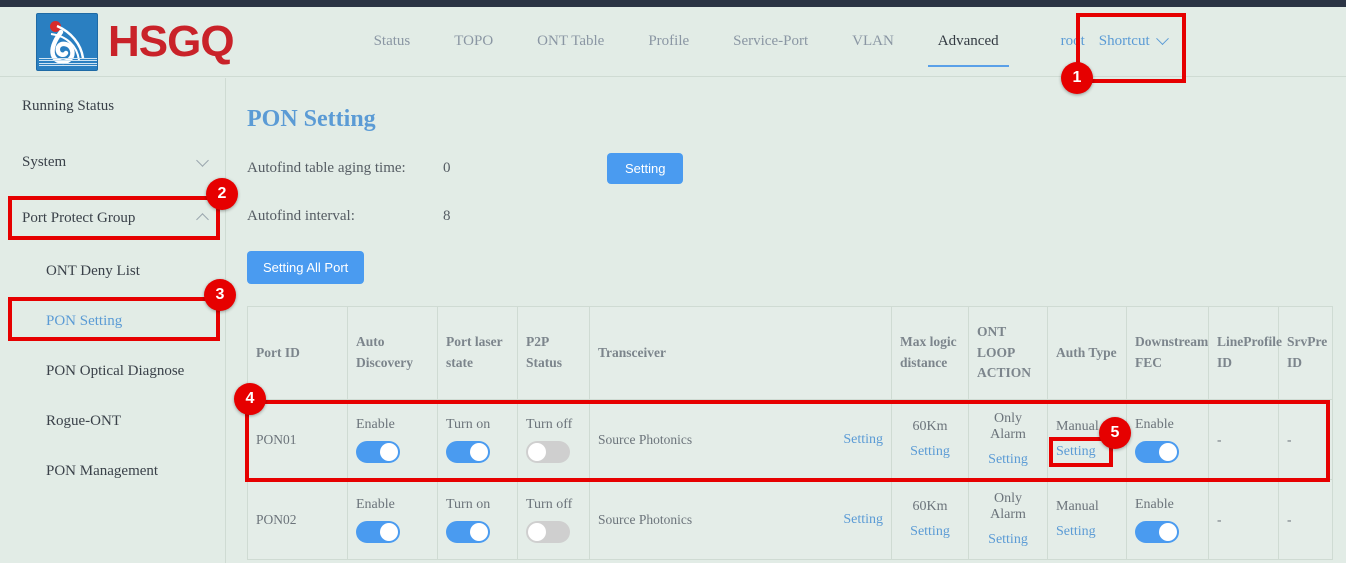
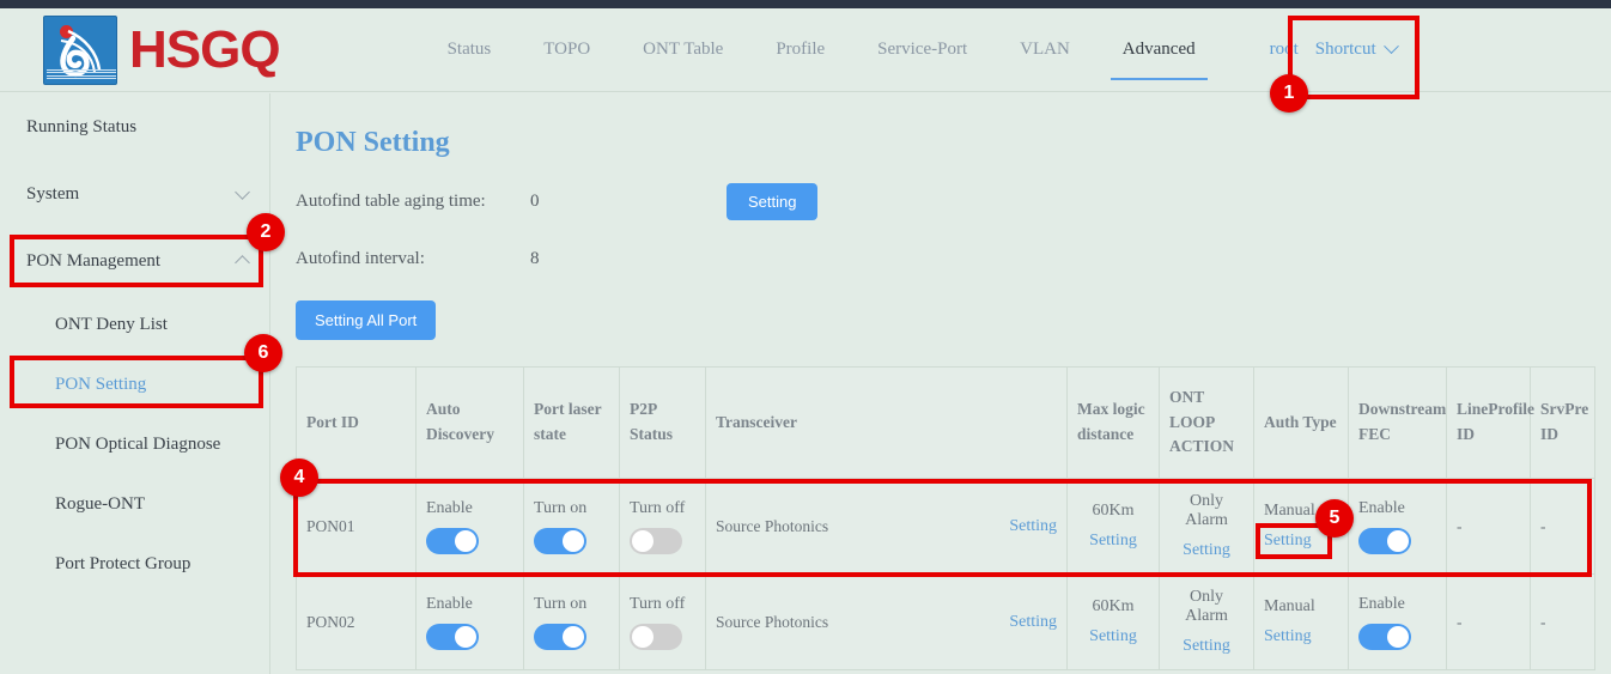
  HSGQ
  Status
  TOPO
  ONT Table
  Profile
  Service-Port
  VLAN
  Advanced
  root
  Shortcut
  Running Status
  System
- Port Protect Group
+ PON Management
  ONT Deny List
  PON Setting
  PON Optical Diagnose
  Rogue-ONT
- PON Management
+ Port Protect Group
  PON Setting
  Autofind table aging time:
  0
  Setting
  Autofind interval:
  8
  Setting All Port
  Port ID	Auto Discovery	Port laser state	P2P Status	Transceiver	Max logic distance	ONT LOOP ACTION	Auth Type	Downstream FEC	LineProfile ID	SrvPre ID
  PON01	Enable	Turn on	Turn off	Source Photonics Setting	60Km Setting	Only Alarm Setting	Manual Setting	Enable	-	-
  PON02	Enable	Turn on	Turn off	Source Photonics Setting	60Km Setting	Only Alarm Setting	Manual Setting	Enable	-	-
  1
  2
- 3
+ 6
  4
  5
